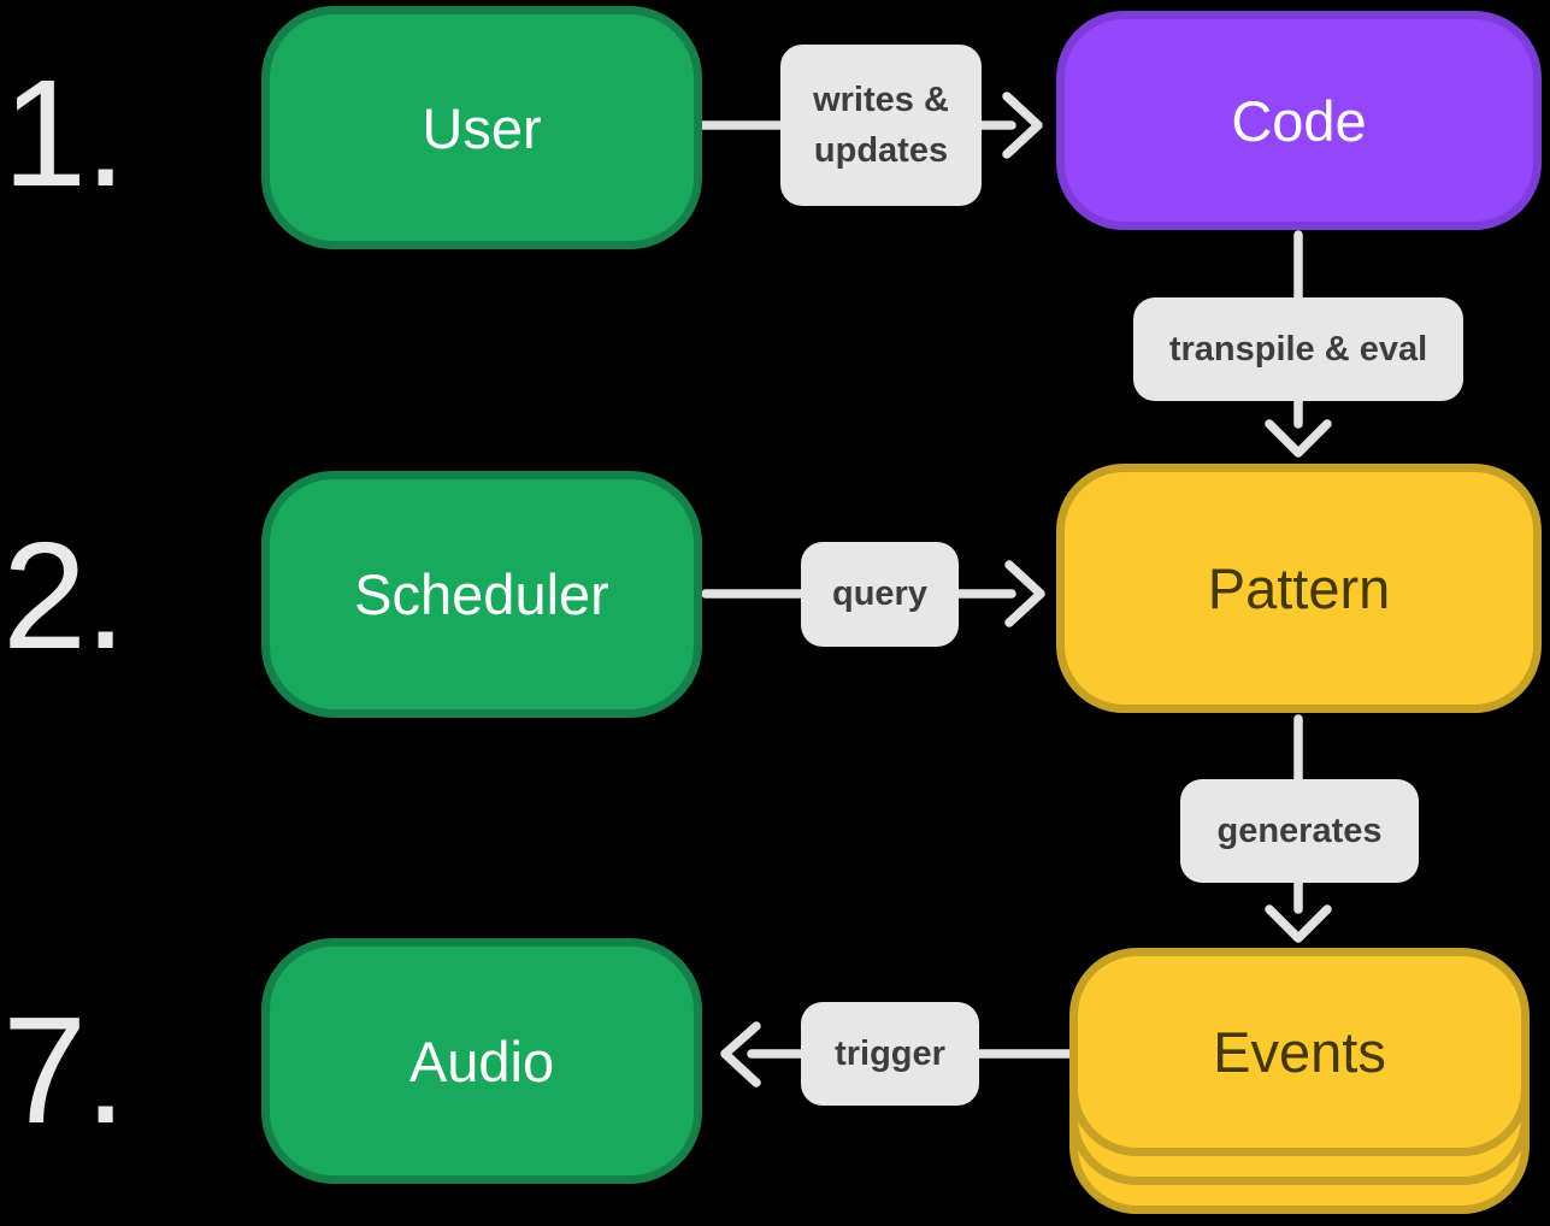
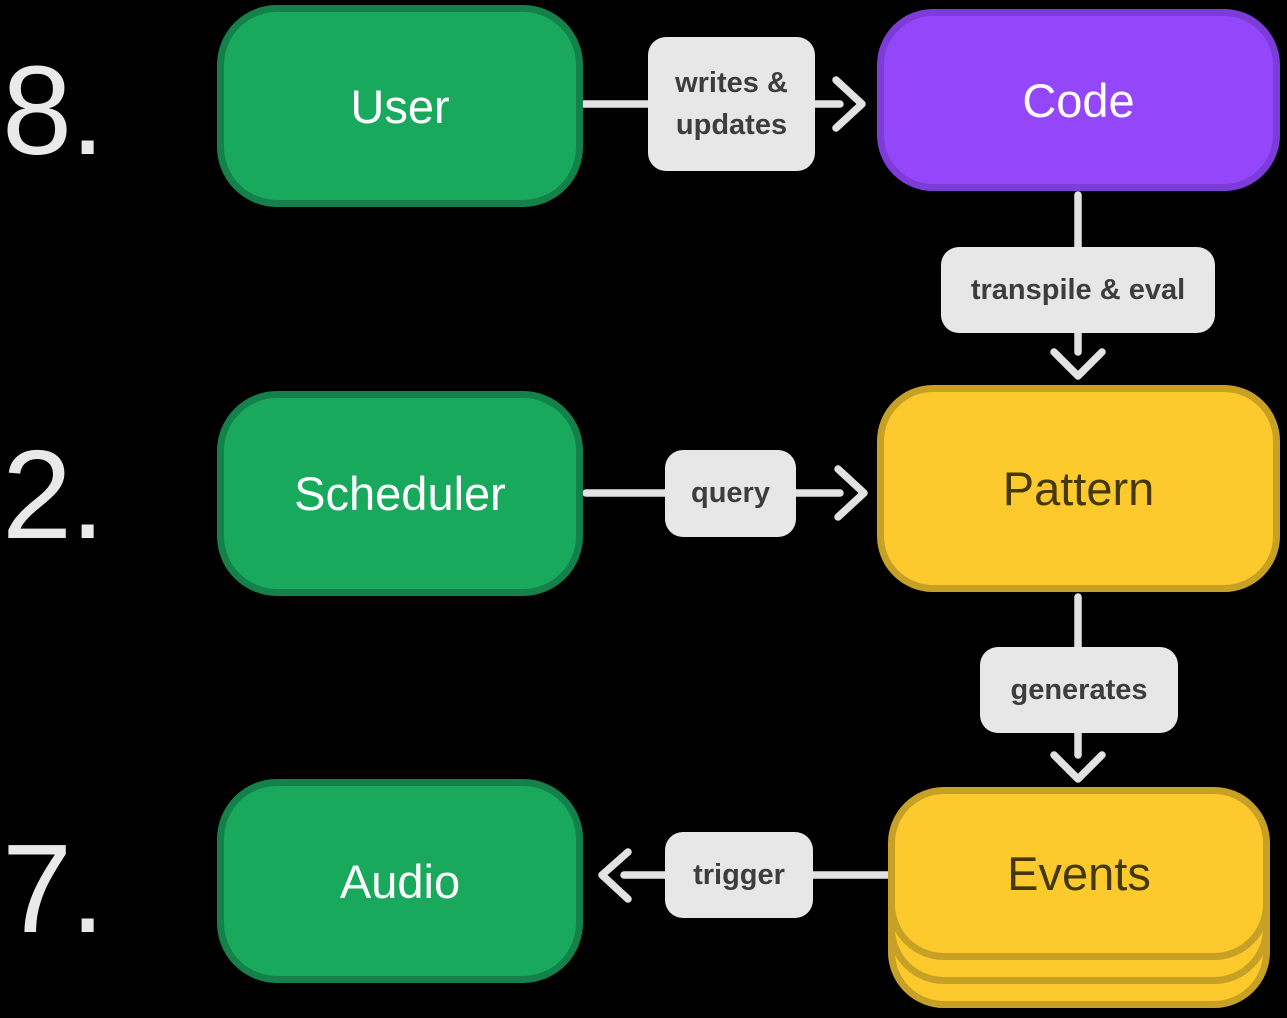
- 1.
+ 8.
  2.
  7.
  User
  Code
  Scheduler
  Pattern
  Audio
  Events
  writes & updates
  transpile & eval
  query
  generates
  trigger
